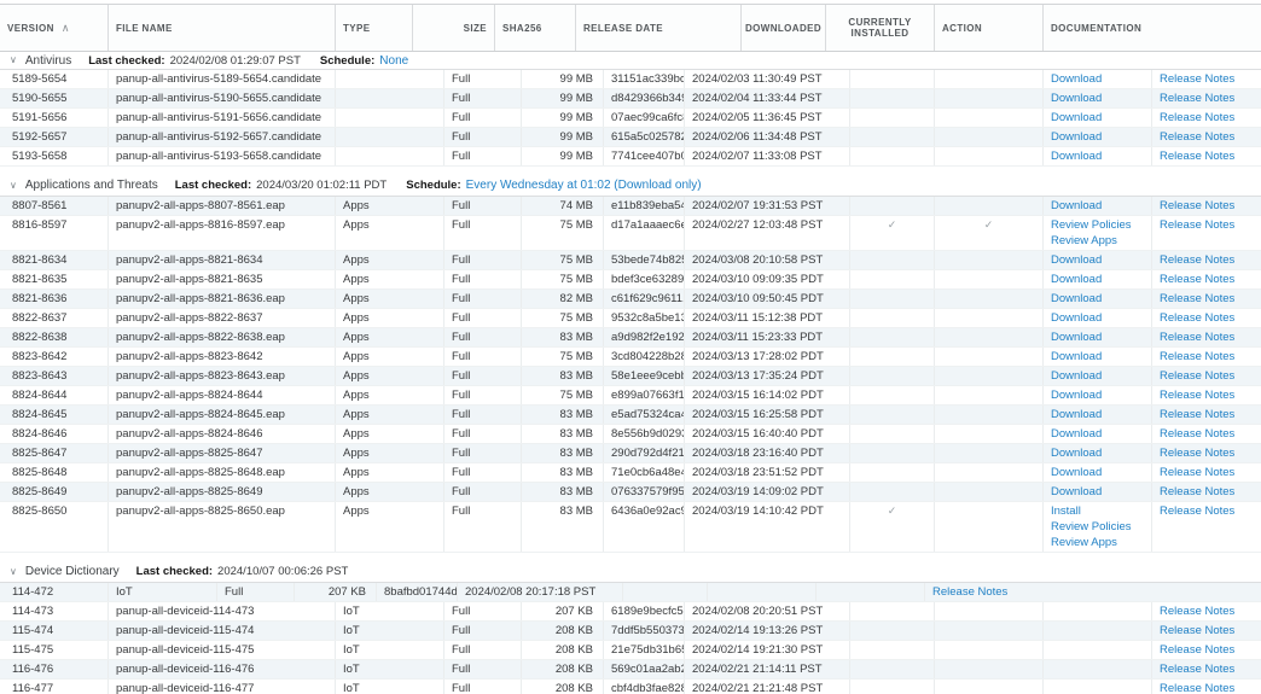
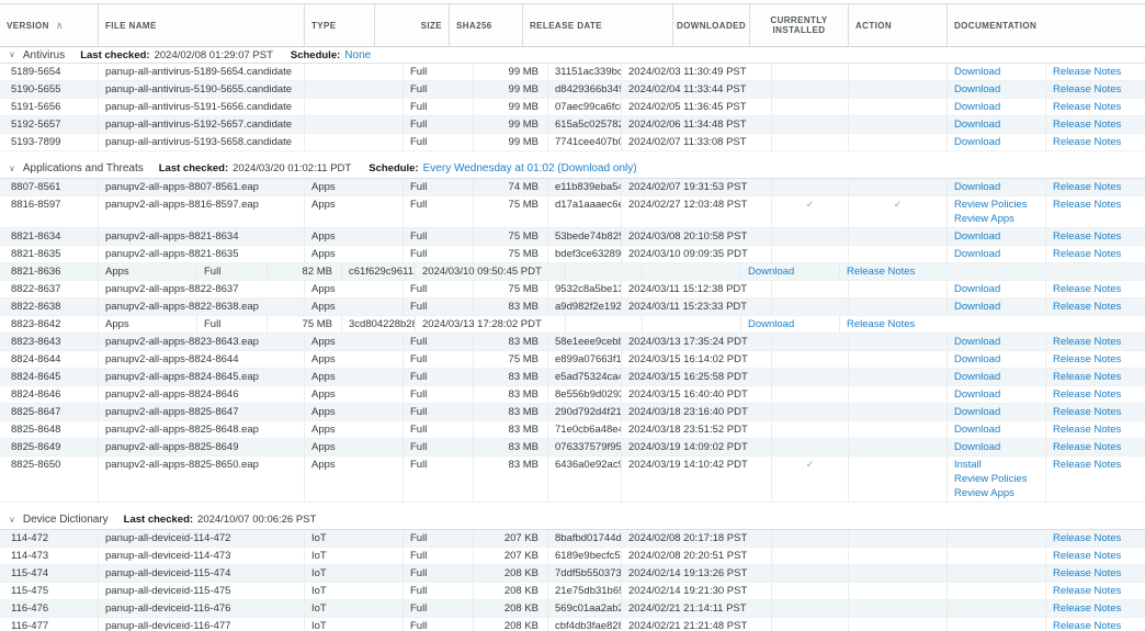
  VERSION
  ∧
  FILE NAME
  TYPE
  SIZE
  SHA256
  RELEASE DATE
  DOWNLOADED
  CURRENTLY INSTALLED
  ACTION
  DOCUMENTATION
  ∨
  Antivirus
  Last checked:
  2024/02/08 01:29:07 PST
  Schedule:
  None
  5189-5654
  panup-all-antivirus-5189-5654.candidate
  Full
  99 MB
  31151ac339bc
  2024/02/03 11:30:49 PST
  Download
  Release Notes
  5190-5655
  panup-all-antivirus-5190-5655.candidate
  Full
  99 MB
  d8429366b349
  2024/02/04 11:33:44 PST
  Download
  Release Notes
  5191-5656
  panup-all-antivirus-5191-5656.candidate
  Full
  99 MB
  07aec99ca6fc
  2024/02/05 11:36:45 PST
  Download
  Release Notes
  5192-5657
  panup-all-antivirus-5192-5657.candidate
  Full
  99 MB
  615a5c025782
  2024/02/06 11:34:48 PST
  Download
  Release Notes
- 5193-5658
+ 5193-7899
  panup-all-antivirus-5193-5658.candidate
  Full
  99 MB
  7741cee407b0
  2024/02/07 11:33:08 PST
  Download
  Release Notes
  ∨
  Applications and Threats
  Last checked:
  2024/03/20 01:02:11 PDT
  Schedule:
  Every Wednesday at 01:02 (Download only)
  8807-8561
  panupv2-all-apps-8807-8561.eap
  Apps
  Full
  74 MB
  e11b839eba54
  2024/02/07 19:31:53 PST
  Download
  Release Notes
  8816-8597
  panupv2-all-apps-8816-8597.eap
  Apps
  Full
  75 MB
  d17a1aaaec6e
  2024/02/27 12:03:48 PST
  ✓
  ✓
  Review Policies
  Review Apps
  Release Notes
  8821-8634
  panupv2-all-apps-8821-8634
  Apps
  Full
  75 MB
  53bede74b825
  2024/03/08 20:10:58 PST
  Download
  Release Notes
  8821-8635
  panupv2-all-apps-8821-8635
  Apps
  Full
  75 MB
  bdef3ce63289
  2024/03/10 09:09:35 PDT
  Download
  Release Notes
  8821-8636
- panupv2-all-apps-8821-8636.eap
  Apps
  Full
  82 MB
  c61f629c9611.
  2024/03/10 09:50:45 PDT
  Download
  Release Notes
  8822-8637
  panupv2-all-apps-8822-8637
  Apps
  Full
  75 MB
  9532c8a5be13
  2024/03/11 15:12:38 PDT
  Download
  Release Notes
  8822-8638
  panupv2-all-apps-8822-8638.eap
  Apps
  Full
  83 MB
  a9d982f2e192
  2024/03/11 15:23:33 PDT
  Download
  Release Notes
  8823-8642
- panupv2-all-apps-8823-8642
  Apps
  Full
  75 MB
  3cd804228b28
  2024/03/13 17:28:02 PDT
  Download
  Release Notes
  8823-8643
  panupv2-all-apps-8823-8643.eap
  Apps
  Full
  83 MB
  58e1eee9cebb
  2024/03/13 17:35:24 PDT
  Download
  Release Notes
  8824-8644
  panupv2-all-apps-8824-8644
  Apps
  Full
  75 MB
  e899a07663f1
  2024/03/15 16:14:02 PDT
  Download
  Release Notes
  8824-8645
  panupv2-all-apps-8824-8645.eap
  Apps
  Full
  83 MB
  e5ad75324ca4
  2024/03/15 16:25:58 PDT
  Download
  Release Notes
  8824-8646
  panupv2-all-apps-8824-8646
  Apps
  Full
  83 MB
  8e556b9d0293
  2024/03/15 16:40:40 PDT
  Download
  Release Notes
  8825-8647
  panupv2-all-apps-8825-8647
  Apps
  Full
  83 MB
  290d792d4f21
  2024/03/18 23:16:40 PDT
  Download
  Release Notes
  8825-8648
  panupv2-all-apps-8825-8648.eap
  Apps
  Full
  83 MB
  71e0cb6a48e4
  2024/03/18 23:51:52 PDT
  Download
  Release Notes
  8825-8649
  panupv2-all-apps-8825-8649
  Apps
  Full
  83 MB
  076337579f95
  2024/03/19 14:09:02 PDT
  Download
  Release Notes
  8825-8650
  panupv2-all-apps-8825-8650.eap
  Apps
  Full
  83 MB
  6436a0e92ac9
  2024/03/19 14:10:42 PDT
  ✓
  Install
  Review Policies
  Review Apps
  Release Notes
  ∨
  Device Dictionary
  Last checked:
  2024/10/07 00:06:26 PST
  114-472
+ panup-all-deviceid-114-472
  IoT
  Full
  207 KB
  8bafbd01744d
  2024/02/08 20:17:18 PST
  Release Notes
  114-473
  panup-all-deviceid-114-473
  IoT
  Full
  207 KB
  6189e9becfc5
  2024/02/08 20:20:51 PST
  Release Notes
  115-474
  panup-all-deviceid-115-474
  IoT
  Full
  208 KB
  7ddf5b550373
  2024/02/14 19:13:26 PST
  Release Notes
  115-475
  panup-all-deviceid-115-475
  IoT
  Full
  208 KB
  21e75db31b65
  2024/02/14 19:21:30 PST
  Release Notes
  116-476
  panup-all-deviceid-116-476
  IoT
  Full
  208 KB
  569c01aa2ab2
  2024/02/21 21:14:11 PST
  Release Notes
  116-477
  panup-all-deviceid-116-477
  IoT
  Full
  208 KB
  cbf4db3fae828
  2024/02/21 21:21:48 PST
  Release Notes
